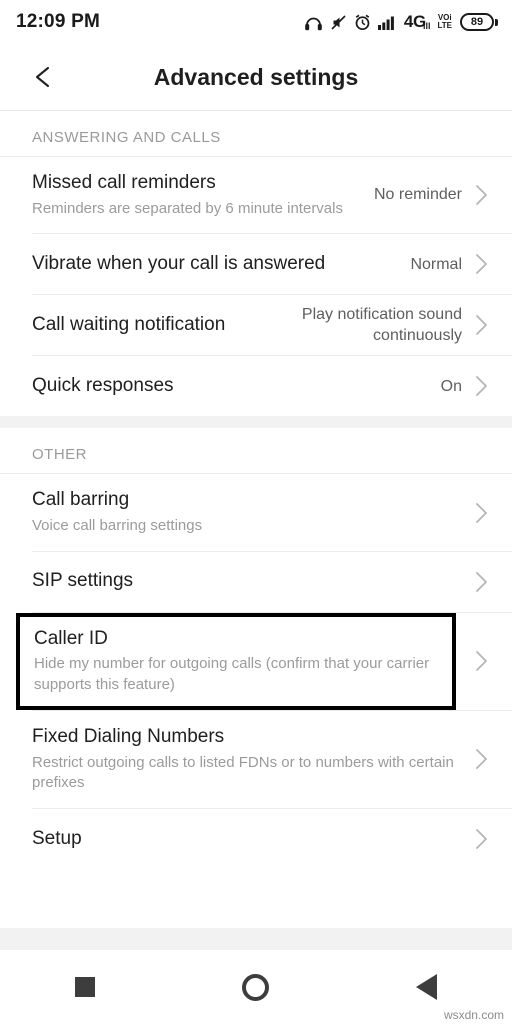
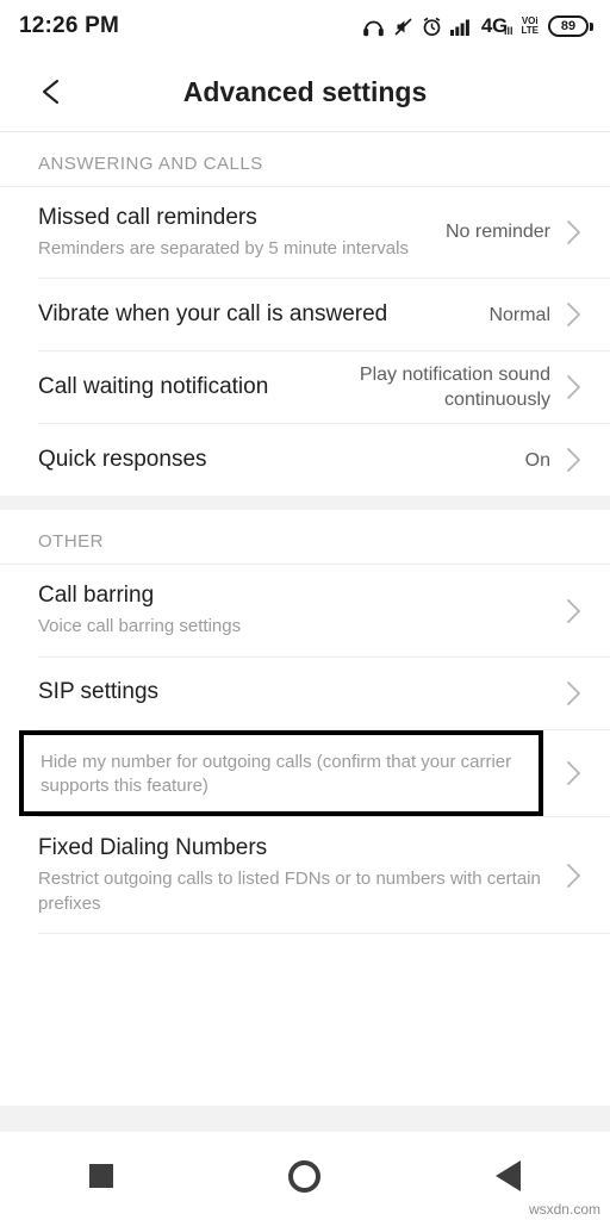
- 12:09 PM
+ 12:26 PM
  4G
  lll
  VOi
  LTE
  89
  Advanced settings
  ANSWERING AND CALLS
  Missed call reminders
- Reminders are separated by 6 minute intervals
+ Reminders are separated by 5 minute intervals
  No reminder
  Vibrate when your call is answered
  Normal
  Call waiting notification
  Play notification sound continuously
  Quick responses
  On
  OTHER
  Call barring
  Voice call barring settings
  SIP settings
- Caller ID
  Hide my number for outgoing calls (confirm that your carrier supports this feature)
  Fixed Dialing Numbers
  Restrict outgoing calls to listed FDNs or to numbers with certain prefixes
- Setup
  wsxdn.com
